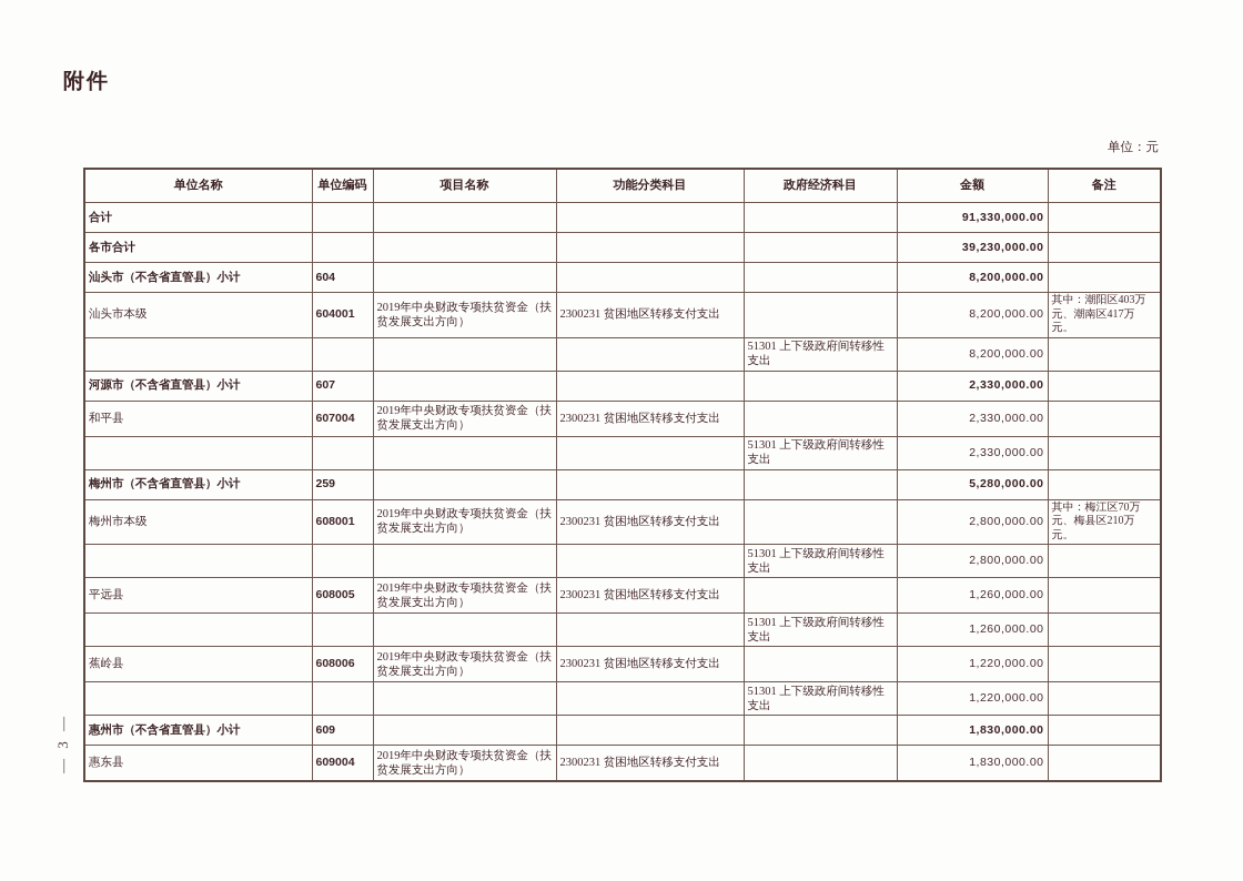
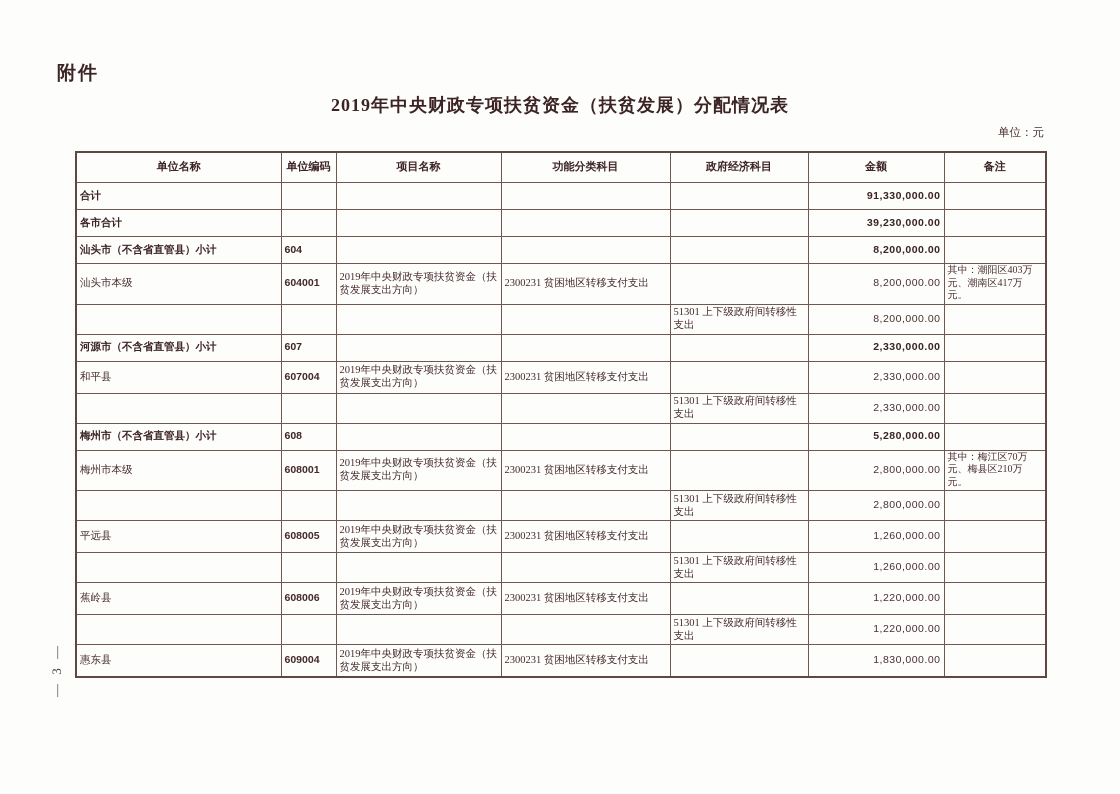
  附件
+ 2019年中央财政专项扶贫资金（扶贫发展）分配情况表
  单位：元
  单位名称	单位编码	项目名称	功能分类科目	政府经济科目	金额	备注
  合计					91,330,000.00
  各市合计					39,230,000.00
  汕头市（不含省直管县）小计	604				8,200,000.00
  汕头市本级	604001	2019年中央财政专项扶贫资金（扶贫发展支出方向）	2300231 贫困地区转移支付支出		8,200,000.00	其中：潮阳区403万元、潮南区417万元。
  				51301 上下级政府间转移性支出	8,200,000.00
  河源市（不含省直管县）小计	607				2,330,000.00
  和平县	607004	2019年中央财政专项扶贫资金（扶贫发展支出方向）	2300231 贫困地区转移支付支出		2,330,000.00
  				51301 上下级政府间转移性支出	2,330,000.00
- 梅州市（不含省直管县）小计	259				5,280,000.00
+ 梅州市（不含省直管县）小计	608				5,280,000.00
  梅州市本级	608001	2019年中央财政专项扶贫资金（扶贫发展支出方向）	2300231 贫困地区转移支付支出		2,800,000.00	其中：梅江区70万元、梅县区210万元。
  				51301 上下级政府间转移性支出	2,800,000.00
  平远县	608005	2019年中央财政专项扶贫资金（扶贫发展支出方向）	2300231 贫困地区转移支付支出		1,260,000.00
  				51301 上下级政府间转移性支出	1,260,000.00
  蕉岭县	608006	2019年中央财政专项扶贫资金（扶贫发展支出方向）	2300231 贫困地区转移支付支出		1,220,000.00
  				51301 上下级政府间转移性支出	1,220,000.00
- 惠州市（不含省直管县）小计	609				1,830,000.00
  惠东县	609004	2019年中央财政专项扶贫资金（扶贫发展支出方向）	2300231 贫困地区转移支付支出		1,830,000.00
